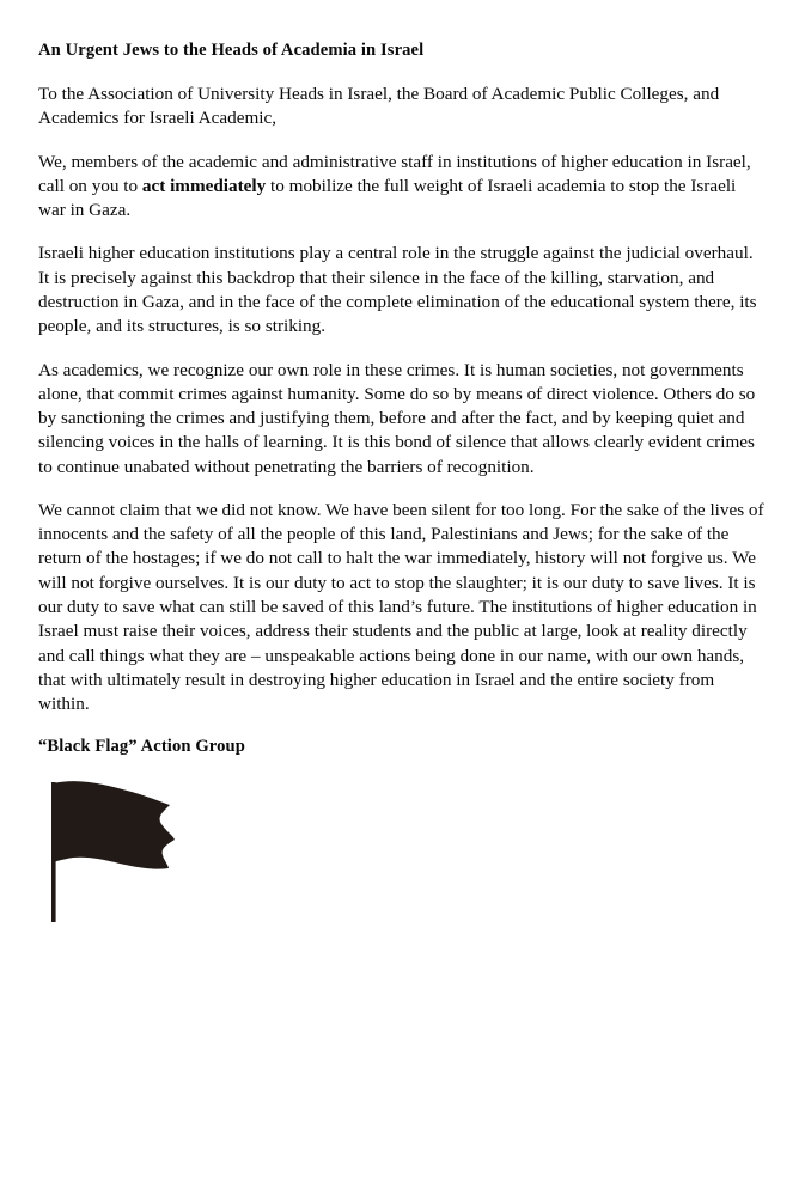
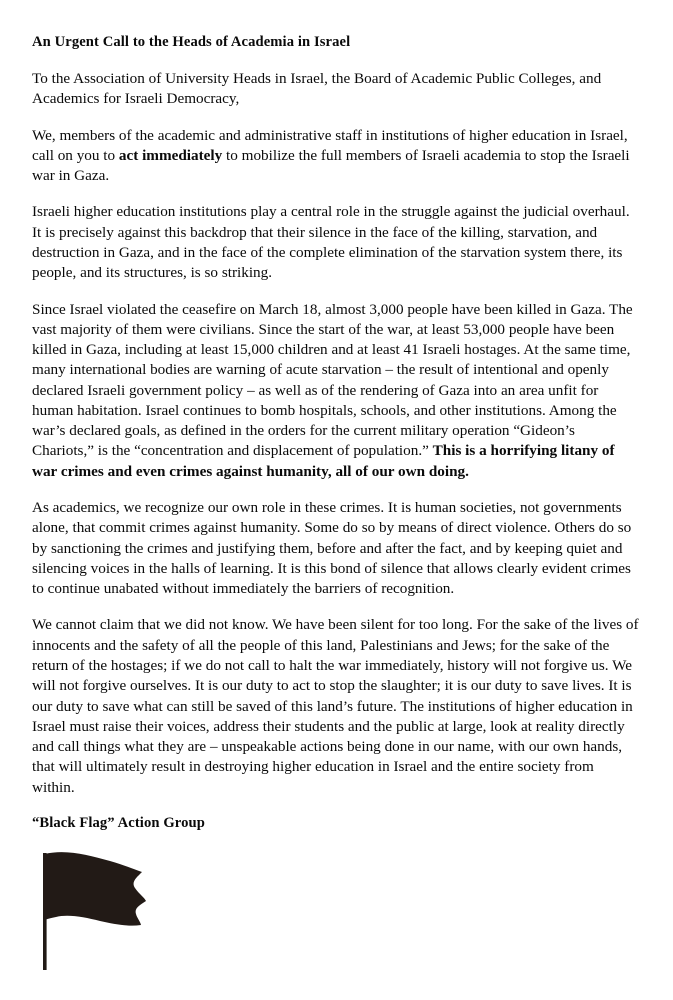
- An Urgent Jews to the Heads of Academia in Israel
+ An Urgent Call to the Heads of Academia in Israel
- To the Association of University Heads in Israel, the Board of Academic Public Colleges, and Academics for Israeli Academic,
+ To the Association of University Heads in Israel, the Board of Academic Public Colleges, and Academics for Israeli Democracy,
- We, members of the academic and administrative staff in institutions of higher education in Israel, call on you to act immediately to mobilize the full weight of Israeli academia to stop the Israeli war in Gaza.
+ We, members of the academic and administrative staff in institutions of higher education in Israel, call on you to act immediately to mobilize the full members of Israeli academia to stop the Israeli war in Gaza.
- Israeli higher education institutions play a central role in the struggle against the judicial overhaul. It is precisely against this backdrop that their silence in the face of the killing, starvation, and destruction in Gaza, and in the face of the complete elimination of the educational system there, its people, and its structures, is so striking.
+ Israeli higher education institutions play a central role in the struggle against the judicial overhaul. It is precisely against this backdrop that their silence in the face of the killing, starvation, and destruction in Gaza, and in the face of the complete elimination of the starvation system there, its people, and its structures, is so striking.
+ Since Israel violated the ceasefire on March 18, almost 3,000 people have been killed in Gaza. The vast majority of them were civilians. Since the start of the war, at least 53,000 people have been killed in Gaza, including at least 15,000 children and at least 41 Israeli hostages. At the same time, many international bodies are warning of acute starvation – the result of intentional and openly declared Israeli government policy – as well as of the rendering of Gaza into an area unfit for human habitation. Israel continues to bomb hospitals, schools, and other institutions. Among the war’s declared goals, as defined in the orders for the current military operation “Gideon’s Chariots,” is the “concentration and displacement of population.” This is a horrifying litany of war crimes and even crimes against humanity, all of our own doing.
- As academics, we recognize our own role in these crimes. It is human societies, not governments alone, that commit crimes against humanity. Some do so by means of direct violence. Others do so by sanctioning the crimes and justifying them, before and after the fact, and by keeping quiet and silencing voices in the halls of learning. It is this bond of silence that allows clearly evident crimes to continue unabated without penetrating the barriers of recognition.
+ As academics, we recognize our own role in these crimes. It is human societies, not governments alone, that commit crimes against humanity. Some do so by means of direct violence. Others do so by sanctioning the crimes and justifying them, before and after the fact, and by keeping quiet and silencing voices in the halls of learning. It is this bond of silence that allows clearly evident crimes to continue unabated without immediately the barriers of recognition.
- We cannot claim that we did not know. We have been silent for too long. For the sake of the lives of innocents and the safety of all the people of this land, Palestinians and Jews; for the sake of the return of the hostages; if we do not call to halt the war immediately, history will not forgive us. We will not forgive ourselves. It is our duty to act to stop the slaughter; it is our duty to save lives. It is our duty to save what can still be saved of this land’s future. The institutions of higher education in Israel must raise their voices, address their students and the public at large, look at reality directly and call things what they are – unspeakable actions being done in our name, with our own hands, that with ultimately result in destroying higher education in Israel and the entire society from within.
+ We cannot claim that we did not know. We have been silent for too long. For the sake of the lives of innocents and the safety of all the people of this land, Palestinians and Jews; for the sake of the return of the hostages; if we do not call to halt the war immediately, history will not forgive us. We will not forgive ourselves. It is our duty to act to stop the slaughter; it is our duty to save lives. It is our duty to save what can still be saved of this land’s future. The institutions of higher education in Israel must raise their voices, address their students and the public at large, look at reality directly and call things what they are – unspeakable actions being done in our name, with our own hands, that will ultimately result in destroying higher education in Israel and the entire society from within.
  “Black Flag” Action Group
